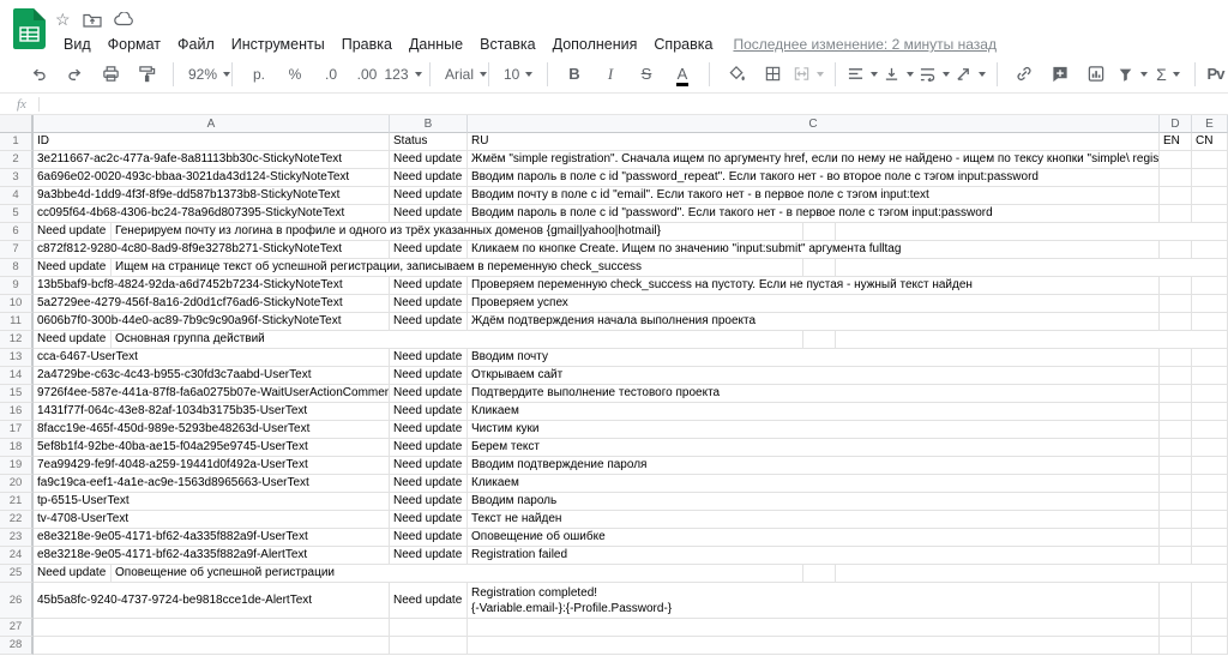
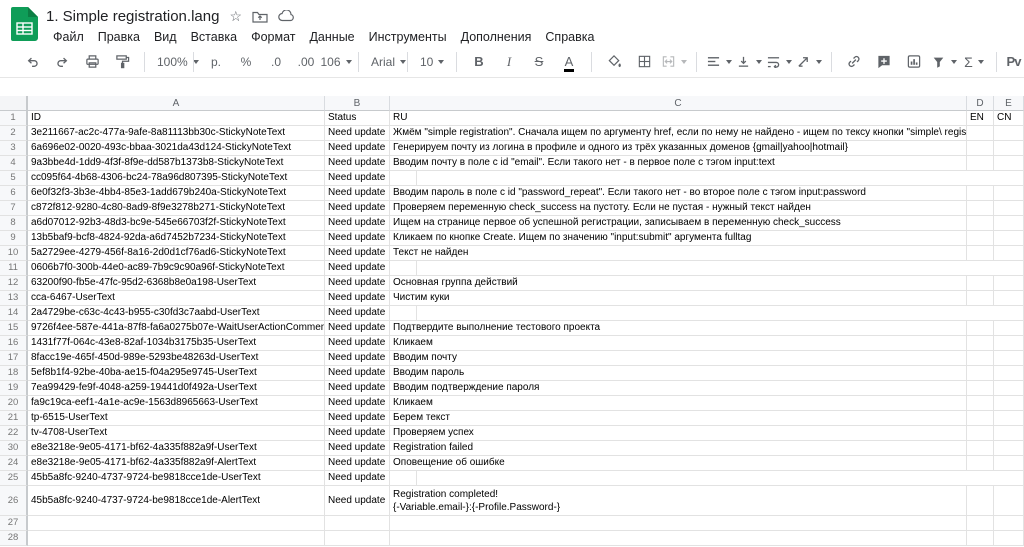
+ 1. Simple registration.lang
  ☆
- Вид
+ Файл
- Формат
+ Правка
- Файл
+ Вид
- Инструменты
+ Вставка
- Правка
+ Формат
  Данные
- Вставка
+ Инструменты
  Дополнения
  Справка
- Последнее изменение: 2 минуты назад
- 92%
+ 100%
  р.
  %
  .0
  .00
- 123
+ 106
  Arial
  10
  B
  I
  S
  A
  Σ
  Pv
- fx
  A
  B
  C
  D
  E
  1
  ID
  Status
  RU
  EN
  CN
  2
  3e211667-ac2c-477a-9afe-8a81113bb30c-StickyNoteText
  Need update
  Жмём "simple registration". Сначала ищем по аргументу href, если по нему не найдено - ищем по тексу кнопки "simple\ regis
  3
  6a696e02-0020-493c-bbaa-3021da43d124-StickyNoteText
  Need update
- Вводим пароль в поле с id "password_repeat". Если такого нет - во второе поле с тэгом input:password
+ Генерируем почту из логина в профиле и одного из трёх указанных доменов {gmail|yahoo|hotmail}
  4
  9a3bbe4d-1dd9-4f3f-8f9e-dd587b1373b8-StickyNoteText
  Need update
  Вводим почту в поле с id "email". Если такого нет - в первое поле с тэгом input:text
  5
  cc095f64-4b68-4306-bc24-78a96d807395-StickyNoteText
  Need update
- Вводим пароль в поле с id "password". Если такого нет - в первое поле с тэгом input:password
  6
+ 6e0f32f3-3b3e-4bb4-85e3-1add679b240a-StickyNoteText
  Need update
- Генерируем почту из логина в профиле и одного из трёх указанных доменов {gmail|yahoo|hotmail}
+ Вводим пароль в поле с id "password_repeat". Если такого нет - во второе поле с тэгом input:password
  7
  c872f812-9280-4c80-8ad9-8f9e3278b271-StickyNoteText
  Need update
- Кликаем по кнопке Create. Ищем по значению "input:submit" аргумента fulltag
+ Проверяем переменную check_success на пустоту. Если не пустая - нужный текст найден
  8
+ a6d07012-92b3-48d3-bc9e-545e66703f2f-StickyNoteText
  Need update
- Ищем на странице текст об успешной регистрации, записываем в переменную check_success
+ Ищем на странице первое об успешной регистрации, записываем в переменную check_success
  9
  13b5baf9-bcf8-4824-92da-a6d7452b7234-StickyNoteText
  Need update
- Проверяем переменную check_success на пустоту. Если не пустая - нужный текст найден
+ Кликаем по кнопке Create. Ищем по значению "input:submit" аргумента fulltag
  10
  5a2729ee-4279-456f-8a16-2d0d1cf76ad6-StickyNoteText
  Need update
- Проверяем успех
+ Текст не найден
  11
  0606b7f0-300b-44e0-ac89-7b9c9c90a96f-StickyNoteText
  Need update
- Ждём подтверждения начала выполнения проекта
  12
+ 63200f90-fb5e-47fc-95d2-6368b8e0a198-UserText
  Need update
  Основная группа действий
  13
  cca-6467-UserText
  Need update
- Вводим почту
+ Чистим куки
  14
  2a4729be-c63c-4c43-b955-c30fd3c7aabd-UserText
  Need update
- Открываем сайт
  15
  9726f4ee-587e-441a-87f8-fa6a0275b07e-WaitUserActionCommen
  Need update
  Подтвердите выполнение тестового проекта
  16
  1431f77f-064c-43e8-82af-1034b3175b35-UserText
  Need update
  Кликаем
  17
  8facc19e-465f-450d-989e-5293be48263d-UserText
  Need update
- Чистим куки
+ Вводим почту
  18
  5ef8b1f4-92be-40ba-ae15-f04a295e9745-UserText
  Need update
- Берем текст
+ Вводим пароль
  19
  7ea99429-fe9f-4048-a259-19441d0f492a-UserText
  Need update
  Вводим подтверждение пароля
  20
  fa9c19ca-eef1-4a1e-ac9e-1563d8965663-UserText
  Need update
  Кликаем
  21
  tp-6515-UserText
  Need update
- Вводим пароль
+ Берем текст
  22
  tv-4708-UserText
  Need update
- Текст не найден
+ Проверяем успех
- 23
+ 30
  e8e3218e-9e05-4171-bf62-4a335f882a9f-UserText
  Need update
- Оповещение об ошибке
+ Registration failed
  24
  e8e3218e-9e05-4171-bf62-4a335f882a9f-AlertText
  Need update
- Registration failed
+ Оповещение об ошибке
  25
+ 45b5a8fc-9240-4737-9724-be9818cce1de-UserText
  Need update
- Оповещение об успешной регистрации
  26
  45b5a8fc-9240-4737-9724-be9818cce1de-AlertText
  Need update
  Registration completed!
  {-Variable.email-}:{-Profile.Password-}
  27
  28
